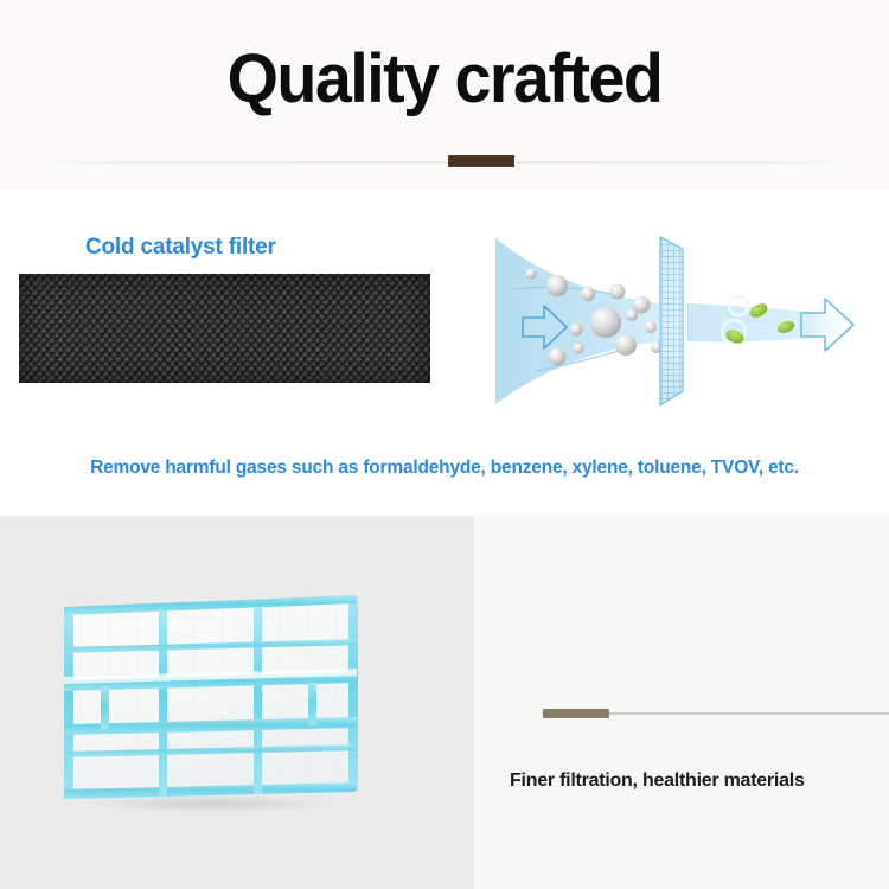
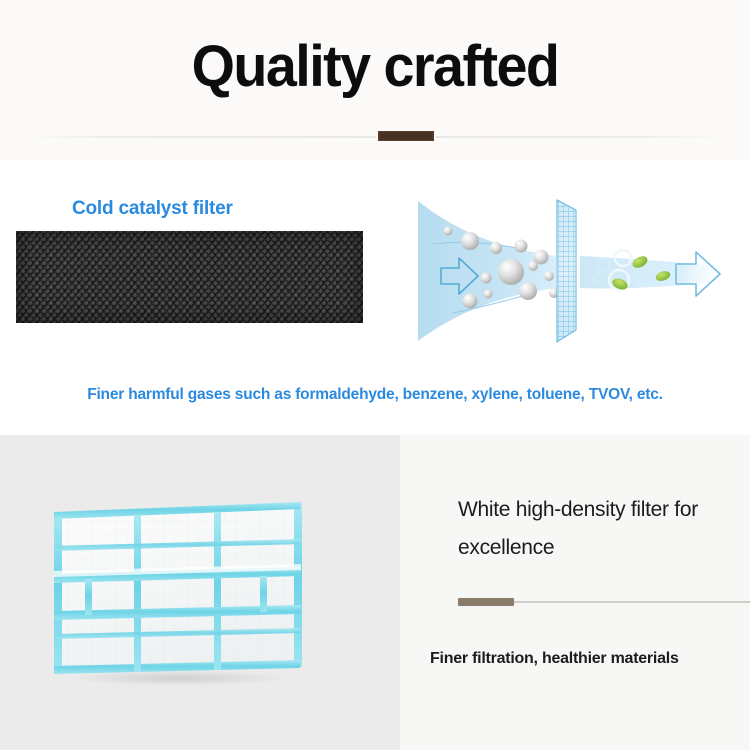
  Quality crafted
  Cold catalyst filter
- Remove harmful gases such as formaldehyde, benzene, xylene, toluene, TVOV, etc.
+ Finer harmful gases such as formaldehyde, benzene, xylene, toluene, TVOV, etc.
+ White high-density filter for excellence
  Finer filtration, healthier materials
